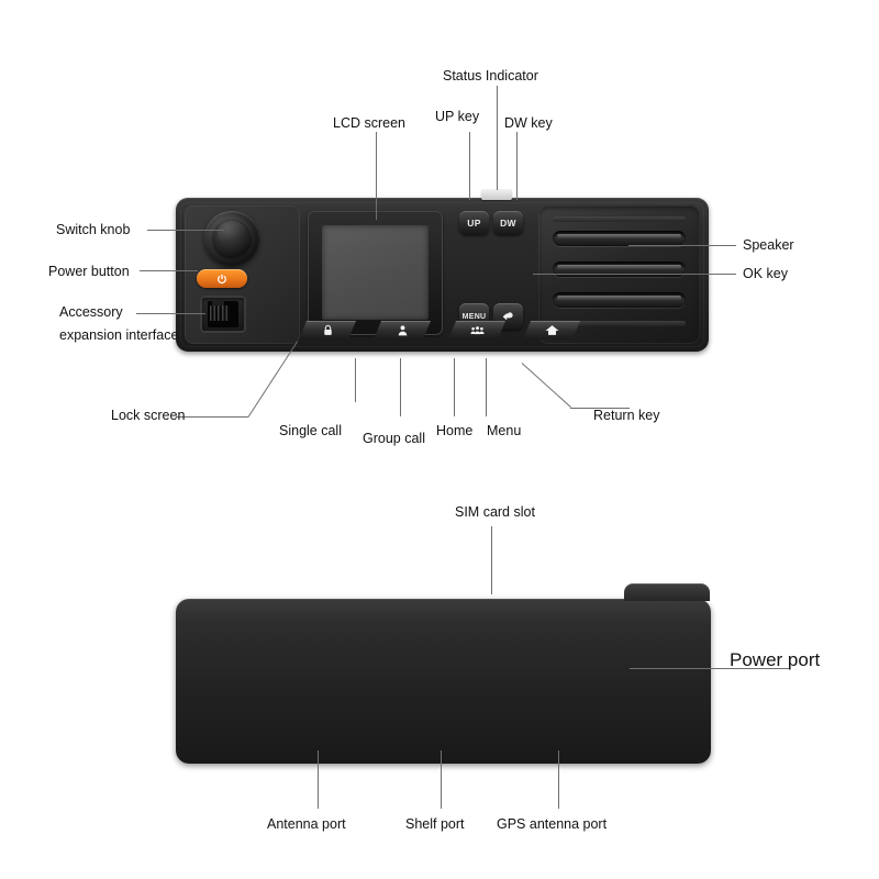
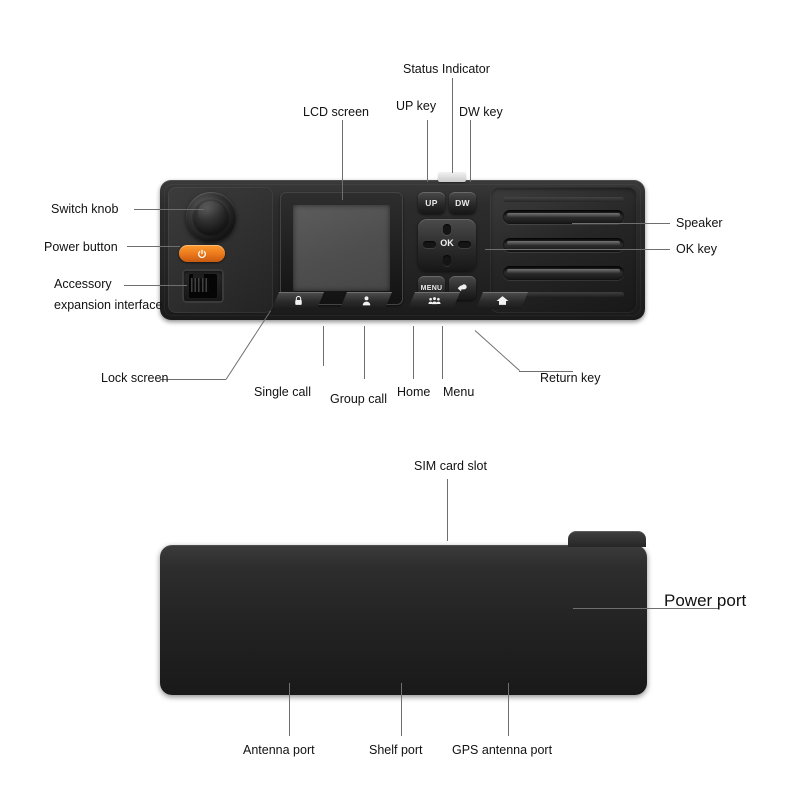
  UP
  DW
+ OK
  Status Indicator
  LCD screen
  UP key
  DW key
  Switch knob
  Power button
  Accessory
  expansion interface
  Speaker
  OK key
  Lock screen
  Single call
  Group call
  Home
  Menu
  Return key
  SIM card slot
  Power port
  Antenna port
  Shelf port
  GPS antenna port
